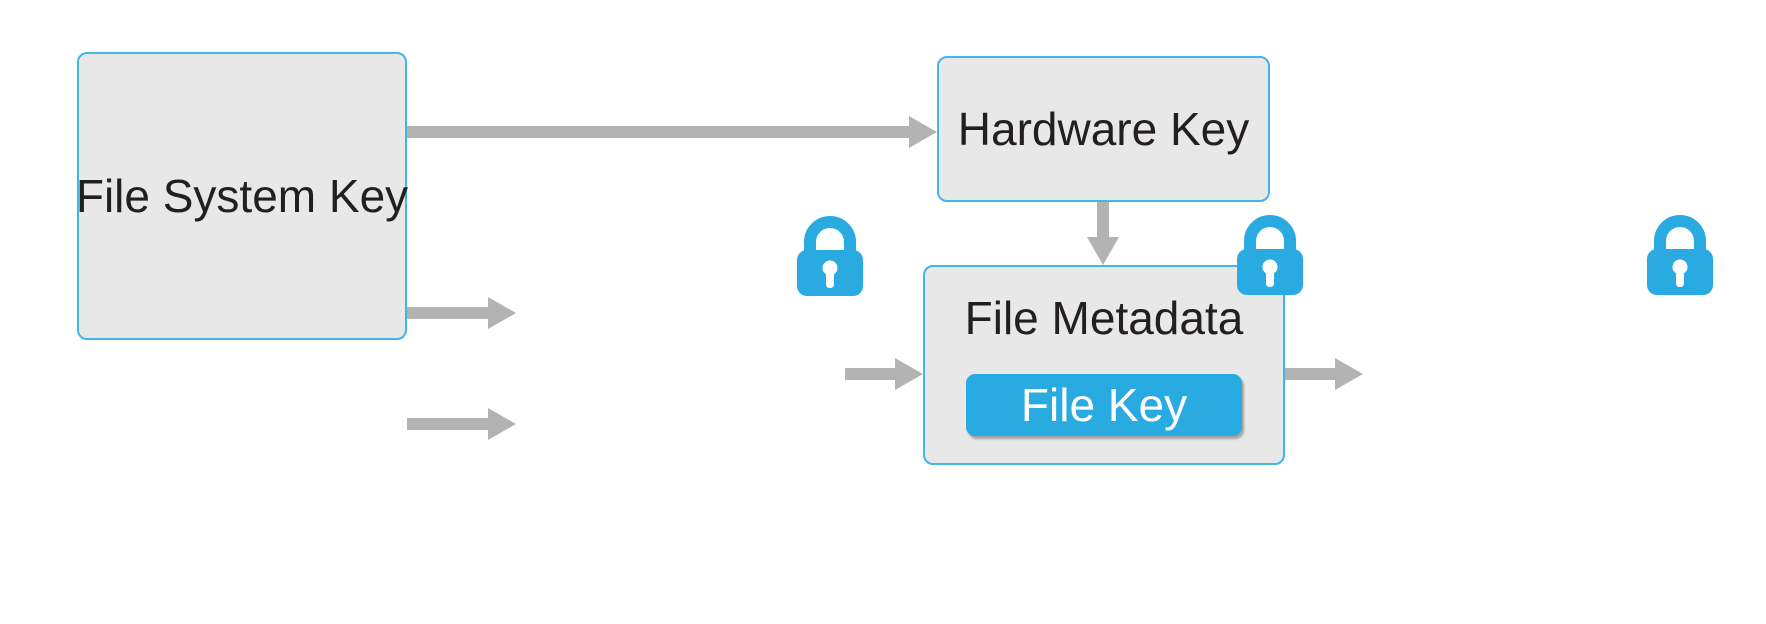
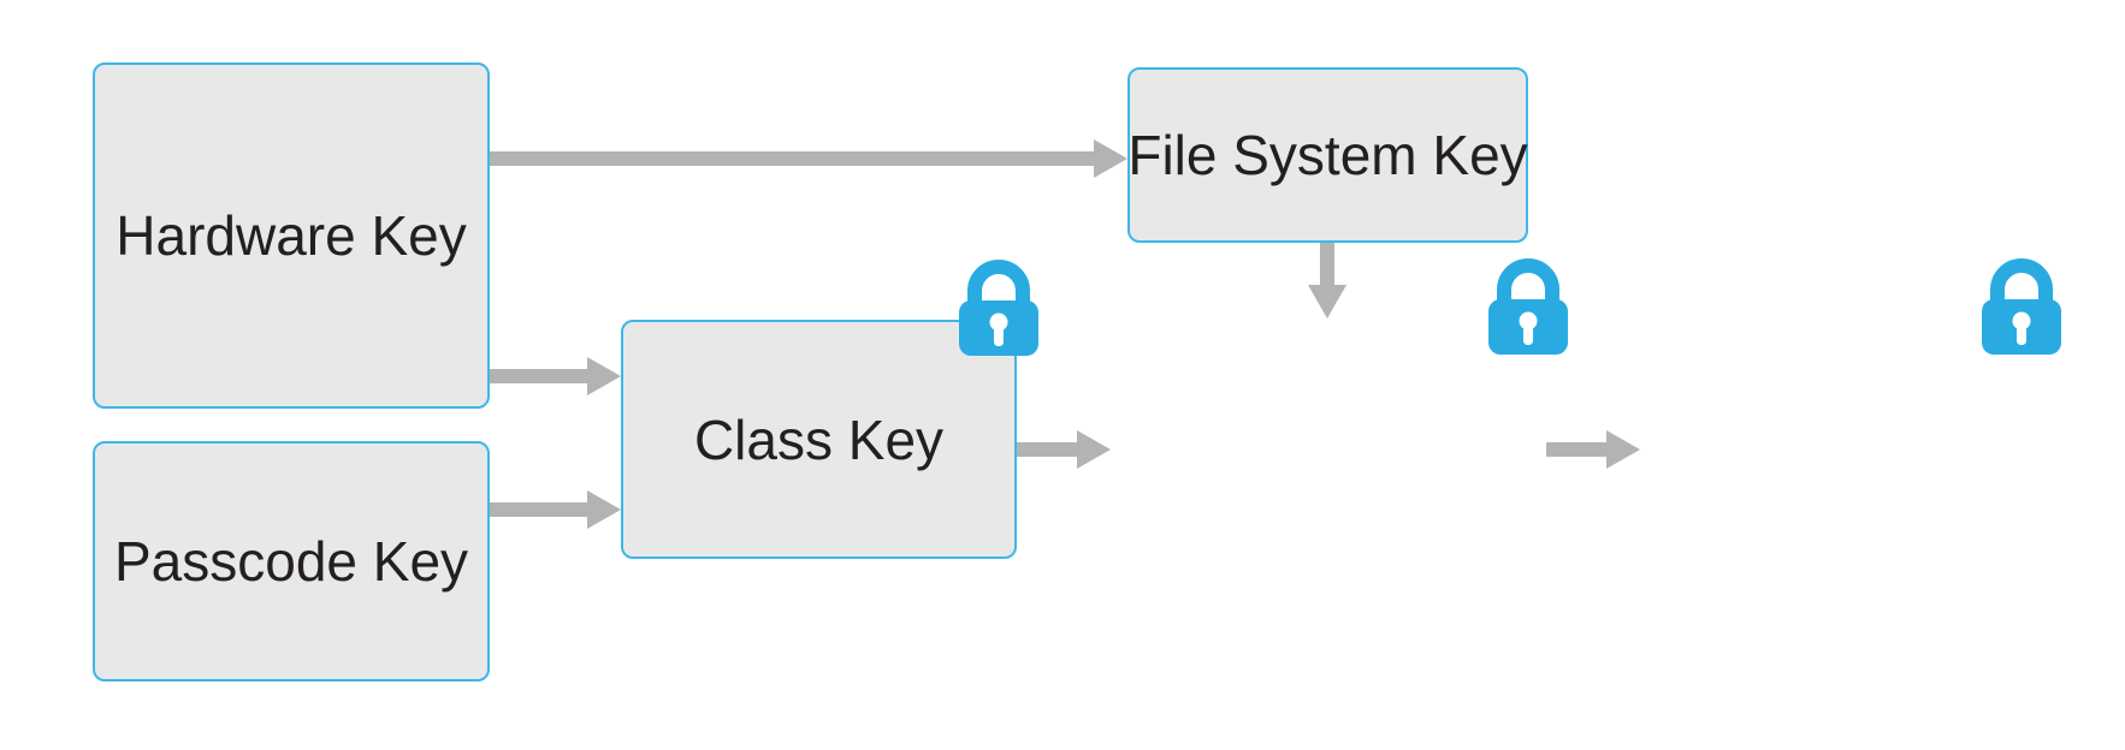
- File System Key
+ Hardware Key
+ Passcode Key
+ Class Key
- Hardware Key
+ File System Key
- File Metadata
- File Key
